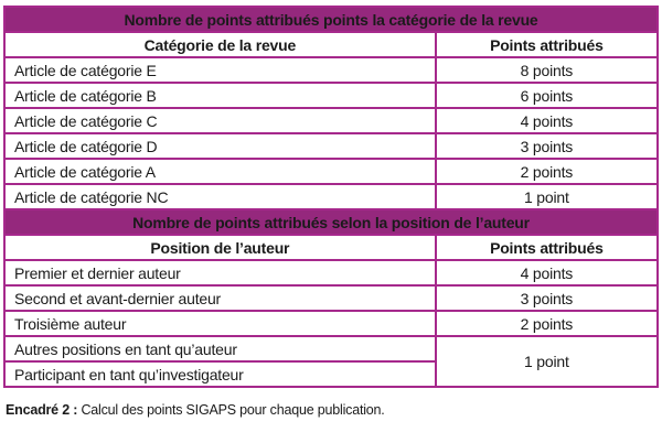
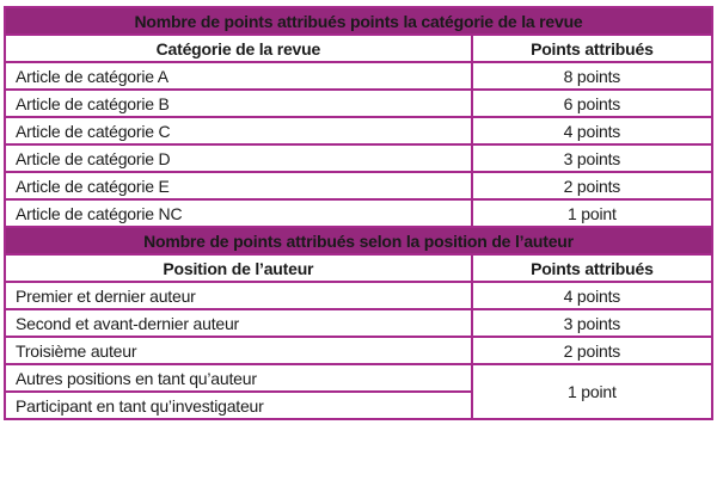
  Nombre de points attribués points la catégorie de la revue
  Catégorie de la revue	Points attribués
- Article de catégorie E	8 points
+ Article de catégorie A	8 points
  Article de catégorie B	6 points
  Article de catégorie C	4 points
  Article de catégorie D	3 points
- Article de catégorie A	2 points
+ Article de catégorie E	2 points
  Article de catégorie NC	1 point
  Nombre de points attribués selon la position de l’auteur
  Position de l’auteur	Points attribués
  Premier et dernier auteur	4 points
  Second et avant-dernier auteur	3 points
  Troisième auteur	2 points
  Autres positions en tant qu’auteur	1 point
  Participant en tant qu’investigateur
- Encadré 2 : Calcul des points SIGAPS pour chaque publication.
